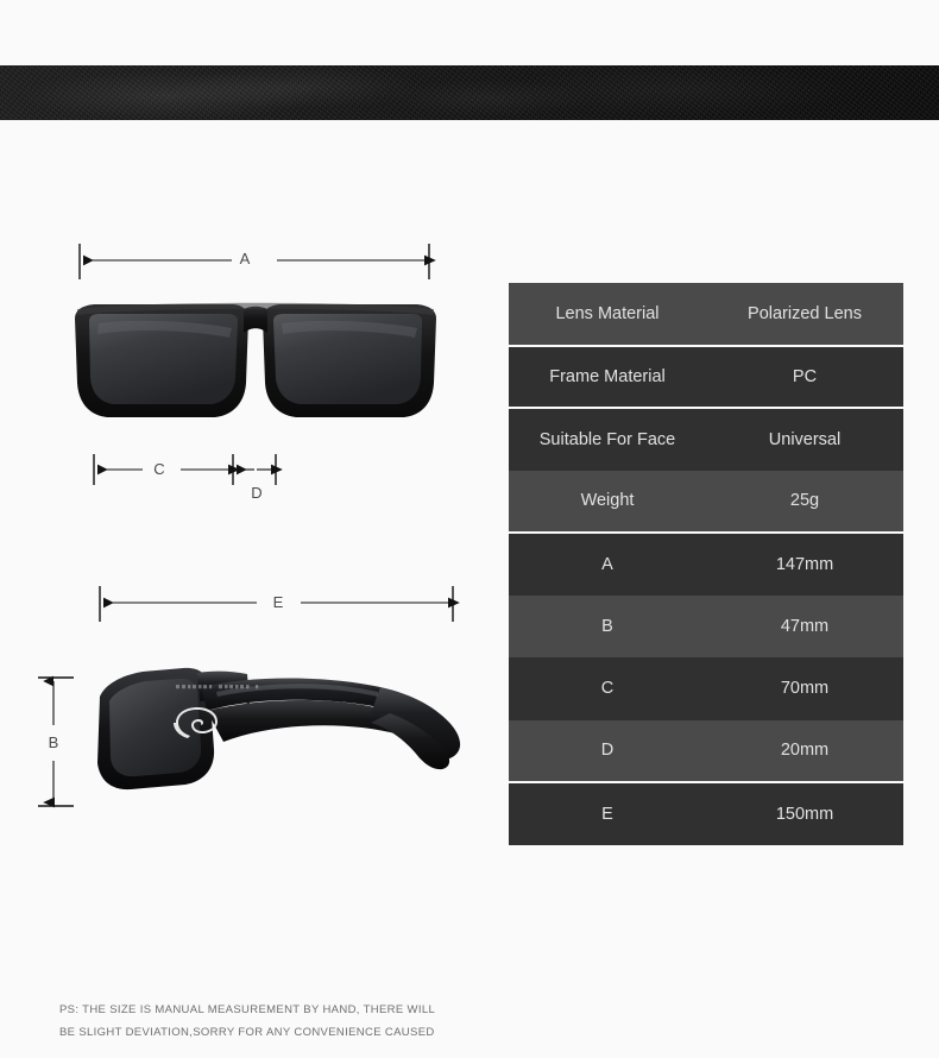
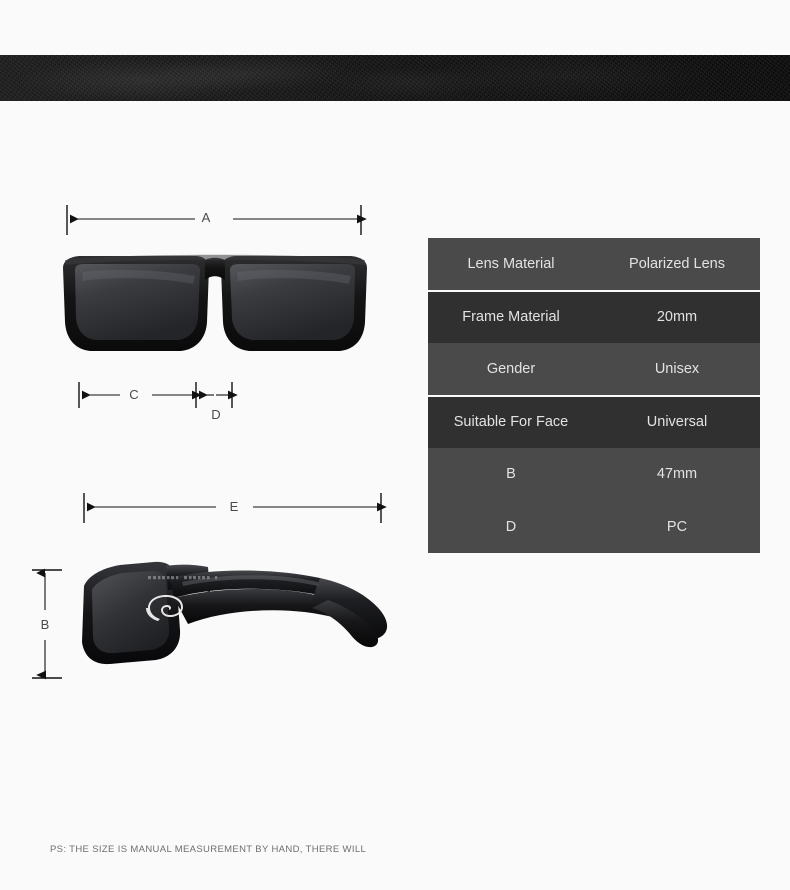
  A
  B
  C
  D
  E
  PS: THE SIZE IS MANUAL MEASUREMENT BY HAND, THERE WILL
- BE SLIGHT DEVIATION,SORRY FOR ANY CONVENIENCE CAUSED
  Lens Material	Polarized Lens
- Frame Material	PC
+ Frame Material	20mm
+ Gender	Unisex
  Suitable For Face	Universal
- Weight	25g
- A	147mm
  B	47mm
- C	70mm
- D	20mm
+ D	PC
- E	150mm
